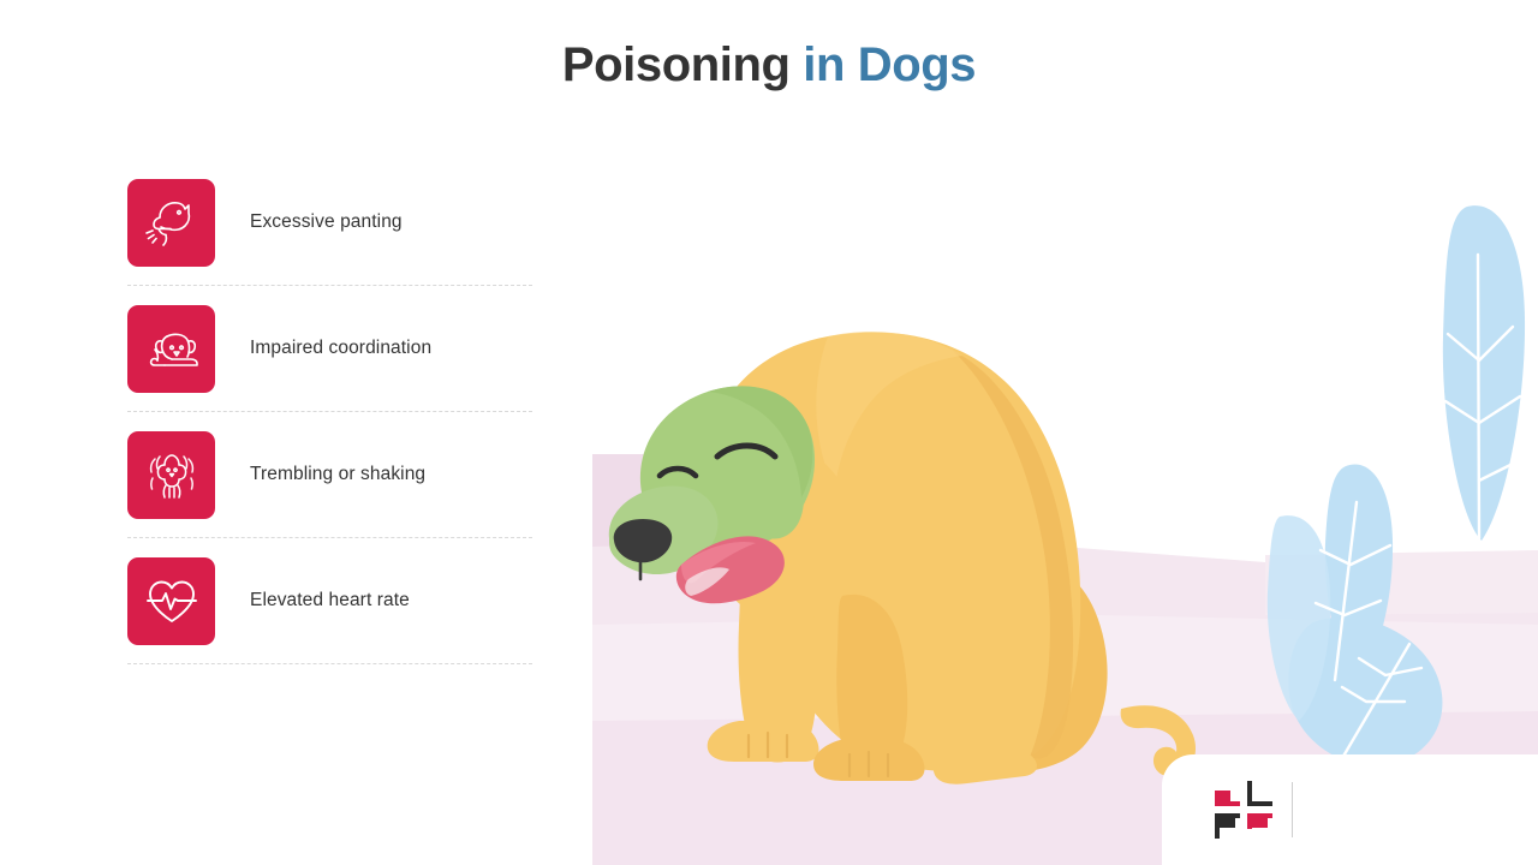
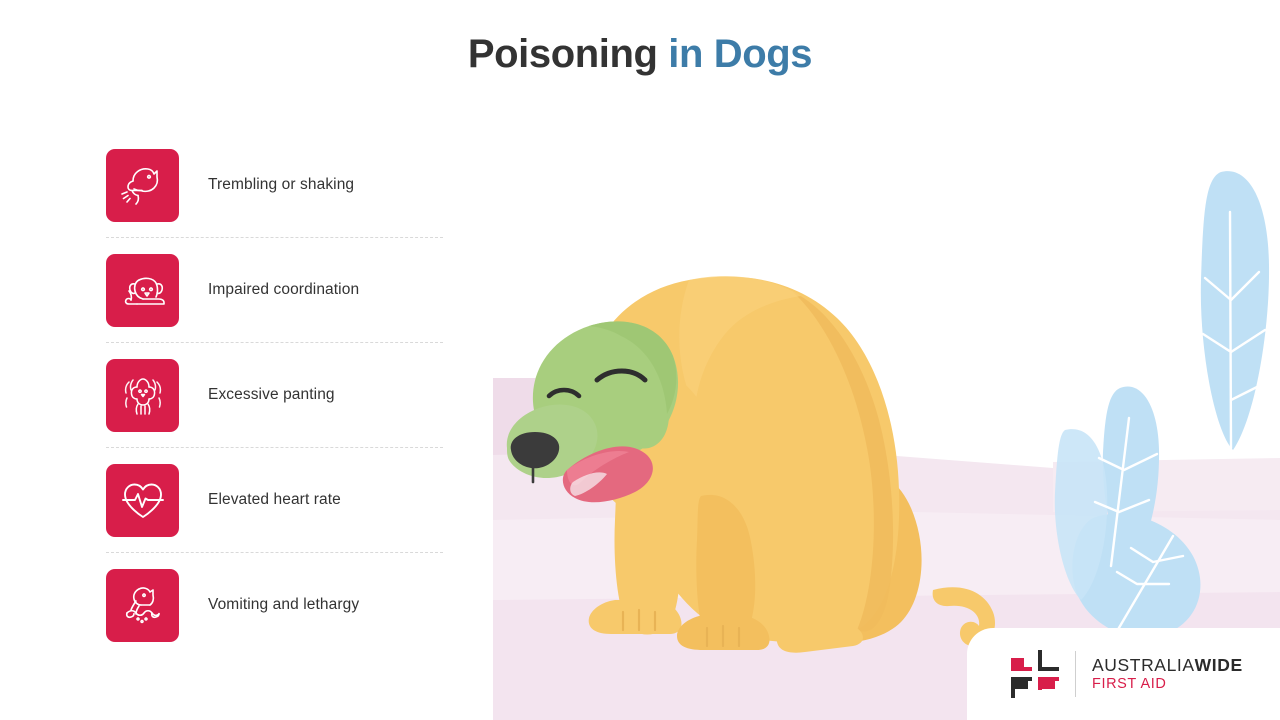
  Poisoning in Dogs
- Excessive panting
+ Trembling or shaking
  Impaired coordination
- Trembling or shaking
+ Excessive panting
  Elevated heart rate
+ Vomiting and lethargy
+ AUSTRALIAWIDE
+ FIRST AID
